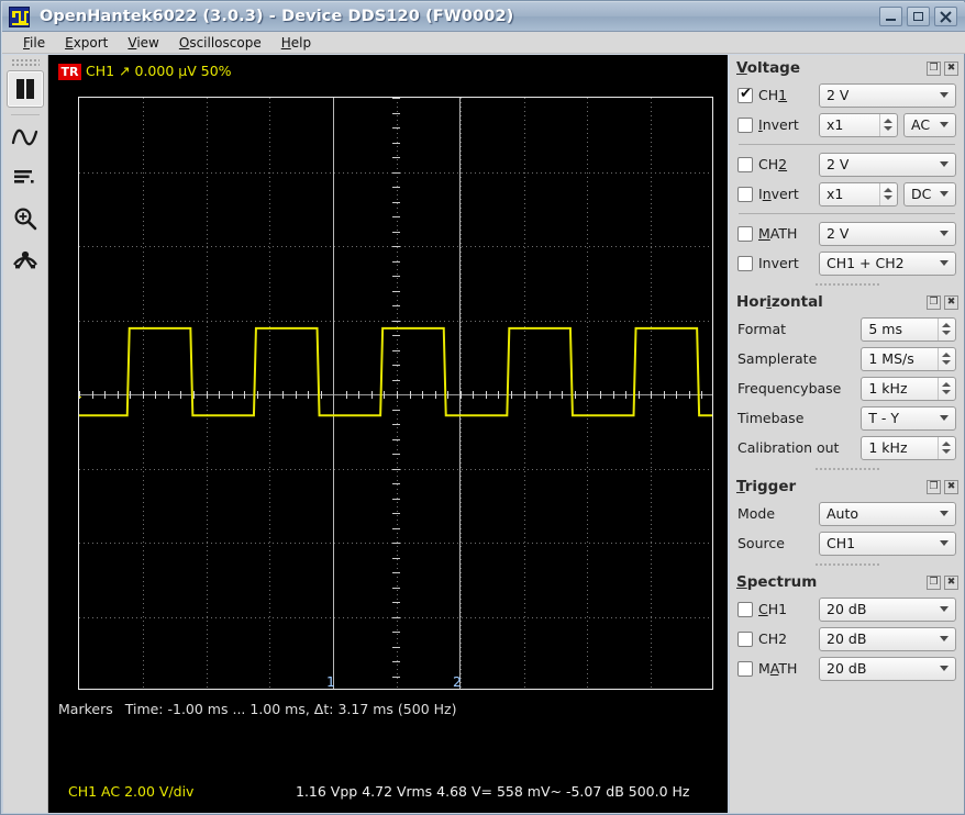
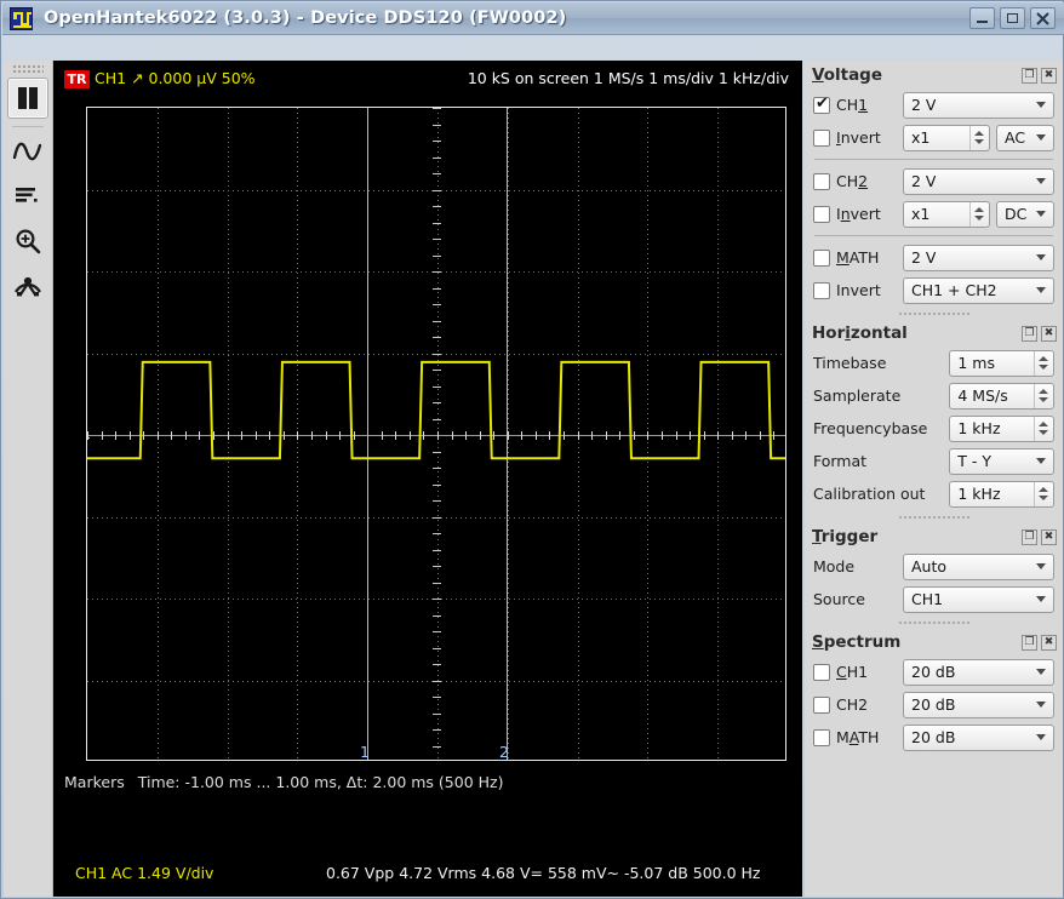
  OpenHantek6022 (3.0.3) - Device DDS120 (FW0002)
- File
- Export
- View
- Oscilloscope
- Help
  TR
  CH1 ↗ 0.000 µV 50%
+ 10 kS on screen 1 MS/s 1 ms/div 1 kHz/div
  1
  2
- Markers Time: -1.00 ms ... 1.00 ms, Δt: 3.17 ms (500 Hz)
+ Markers Time: -1.00 ms ... 1.00 ms, Δt: 2.00 ms (500 Hz)
- CH1 AC 2.00 V/div
+ CH1 AC 1.49 V/div
- 1.16 Vpp 4.72 Vrms 4.68 V= 558 mV~ -5.07 dB 500.0 Hz
+ 0.67 Vpp 4.72 Vrms 4.68 V= 558 mV~ -5.07 dB 500.0 Hz
  Voltage
  ❐
  ✖
  CH1
  2 V
  Invert
  x1
  AC
  CH2
  2 V
  Invert
  x1
  DC
  MATH
  2 V
  Invert
  CH1 + CH2
  Horizontal
  ❐
  ✖
- Format
+ Timebase
- 5 ms
+ 1 ms
  Samplerate
- 1 MS/s
+ 4 MS/s
  Frequencybase
  1 kHz
- Timebase
+ Format
  T - Y
  Calibration out
  1 kHz
  Trigger
  ❐
  ✖
  Mode
  Auto
  Source
  CH1
  Spectrum
  ❐
  ✖
  CH1
  20 dB
  CH2
  20 dB
  MATH
  20 dB
